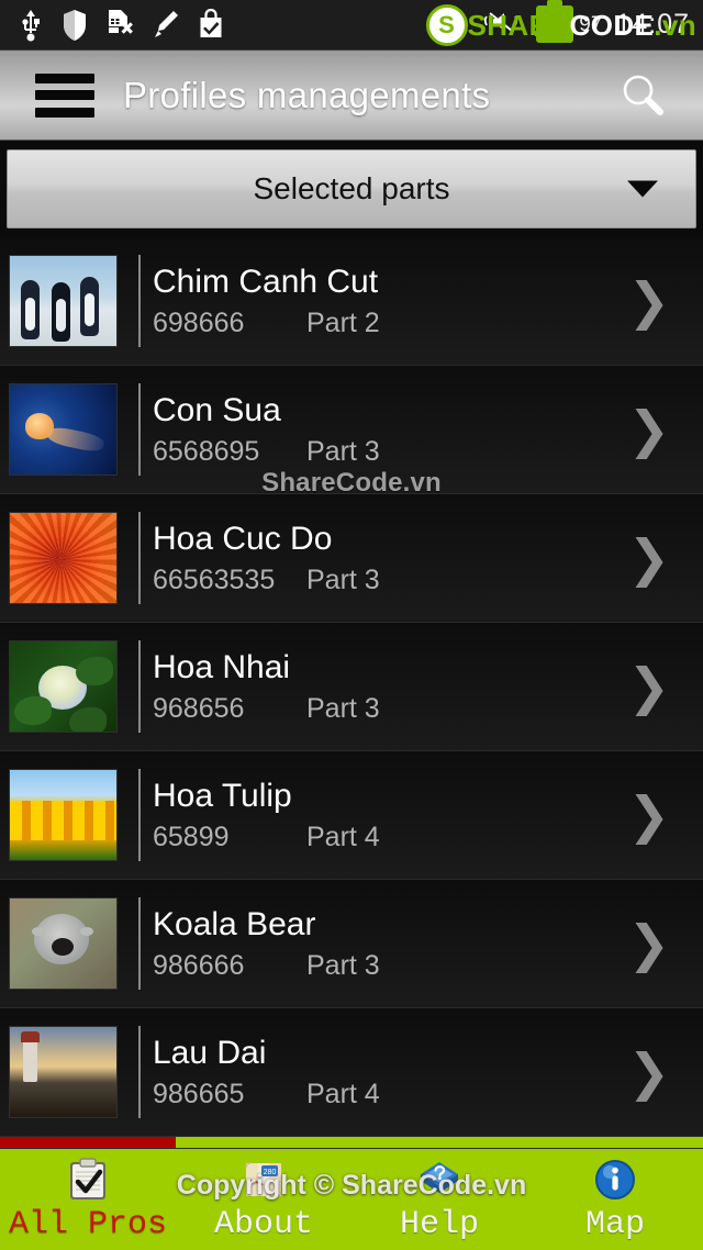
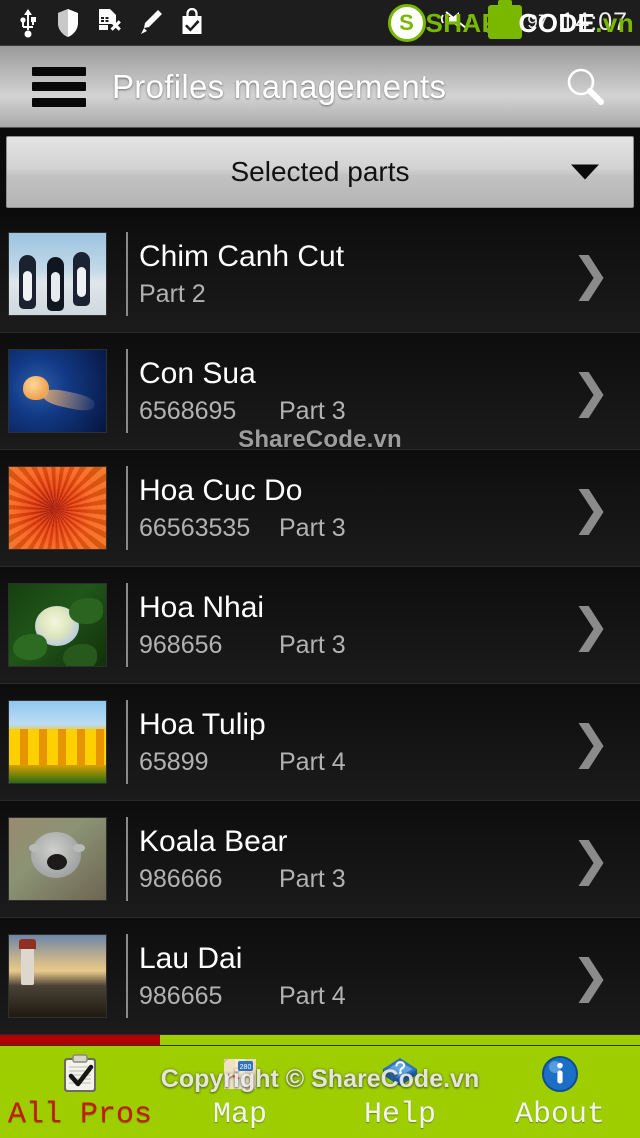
  97
  14:07
  S
  SHARECODE.vn
  Profiles managements
  Selected parts
  Chim Canh Cut
- 698666
  Part 2
  ❯
  Con Sua
  6568695
  Part 3
  ❯
  Hoa Cuc Do
  66563535
  Part 3
  ❯
  Hoa Nhai
  968656
  Part 3
  ❯
  Hoa Tulip
  65899
  Part 4
  ❯
  Koala Bear
  986666
  Part 3
  ❯
  Lau Dai
  986665
  Part 4
  ❯
  ShareCode.vn
  All Pros
- About
+ Map
  Help
- Map
+ About
  Copyright © ShareCode.vn
